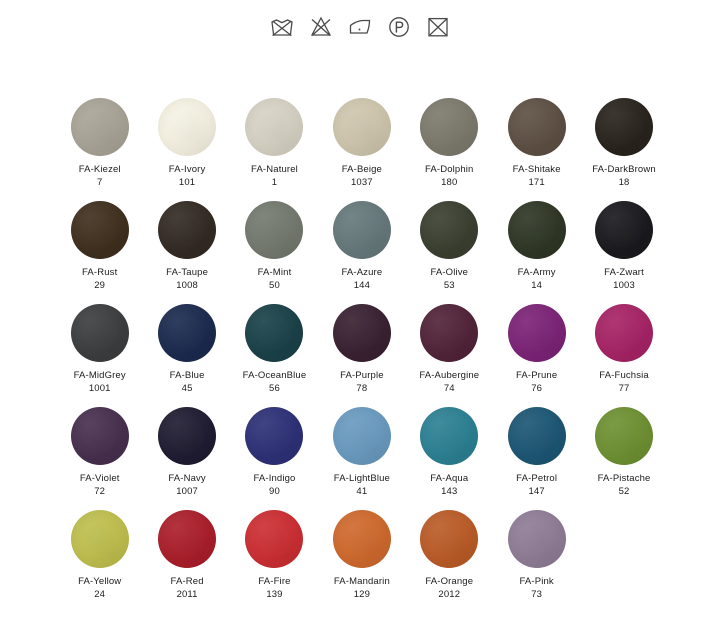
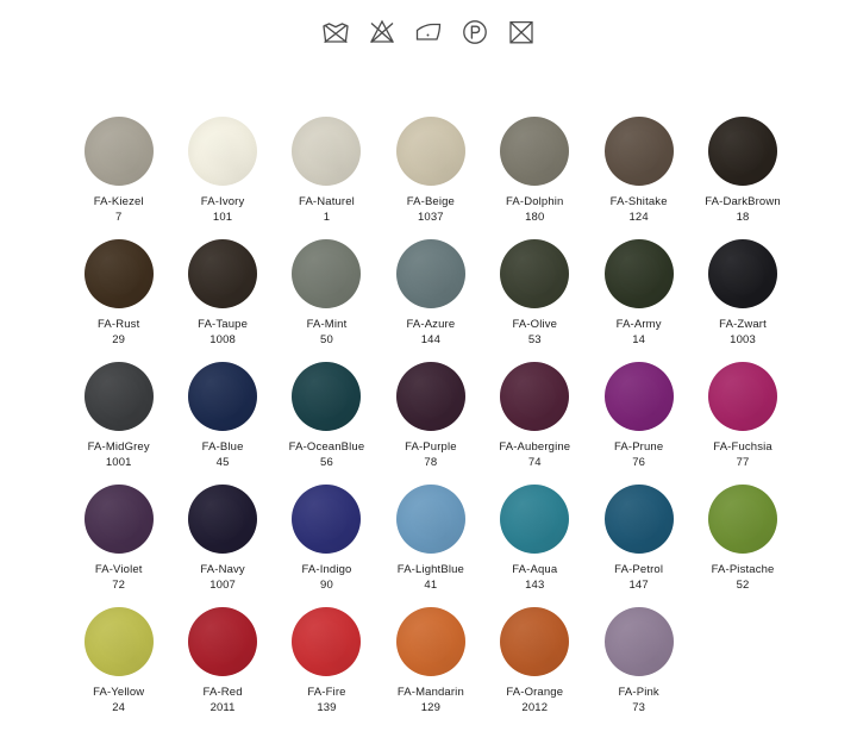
  FA-Kiezel
  7
  FA-Ivory
  101
  FA-Naturel
  1
  FA-Beige
  1037
  FA-Dolphin
  180
  FA-Shitake
- 171
+ 124
  FA-DarkBrown
  18
  FA-Rust
  29
  FA-Taupe
  1008
  FA-Mint
  50
  FA-Azure
  144
  FA-Olive
  53
  FA-Army
  14
  FA-Zwart
  1003
  FA-MidGrey
  1001
  FA-Blue
  45
  FA-OceanBlue
  56
  FA-Purple
  78
  FA-Aubergine
  74
  FA-Prune
  76
  FA-Fuchsia
  77
  FA-Violet
  72
  FA-Navy
  1007
  FA-Indigo
  90
  FA-LightBlue
  41
  FA-Aqua
  143
  FA-Petrol
  147
  FA-Pistache
  52
  FA-Yellow
  24
  FA-Red
  2011
  FA-Fire
  139
  FA-Mandarin
  129
  FA-Orange
  2012
  FA-Pink
  73
